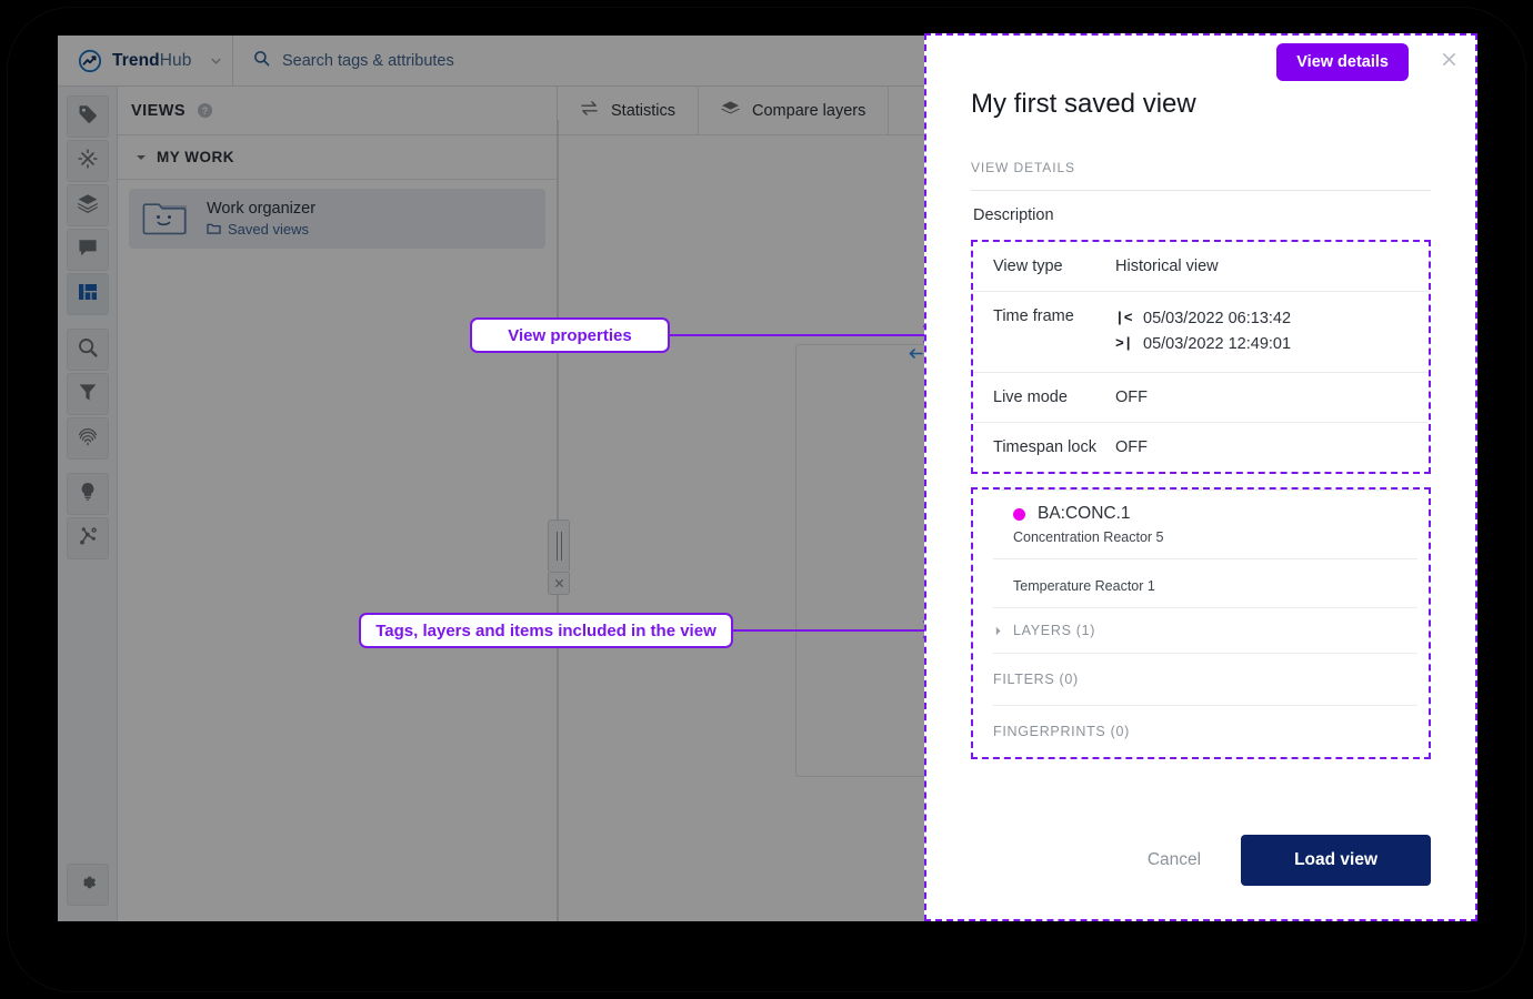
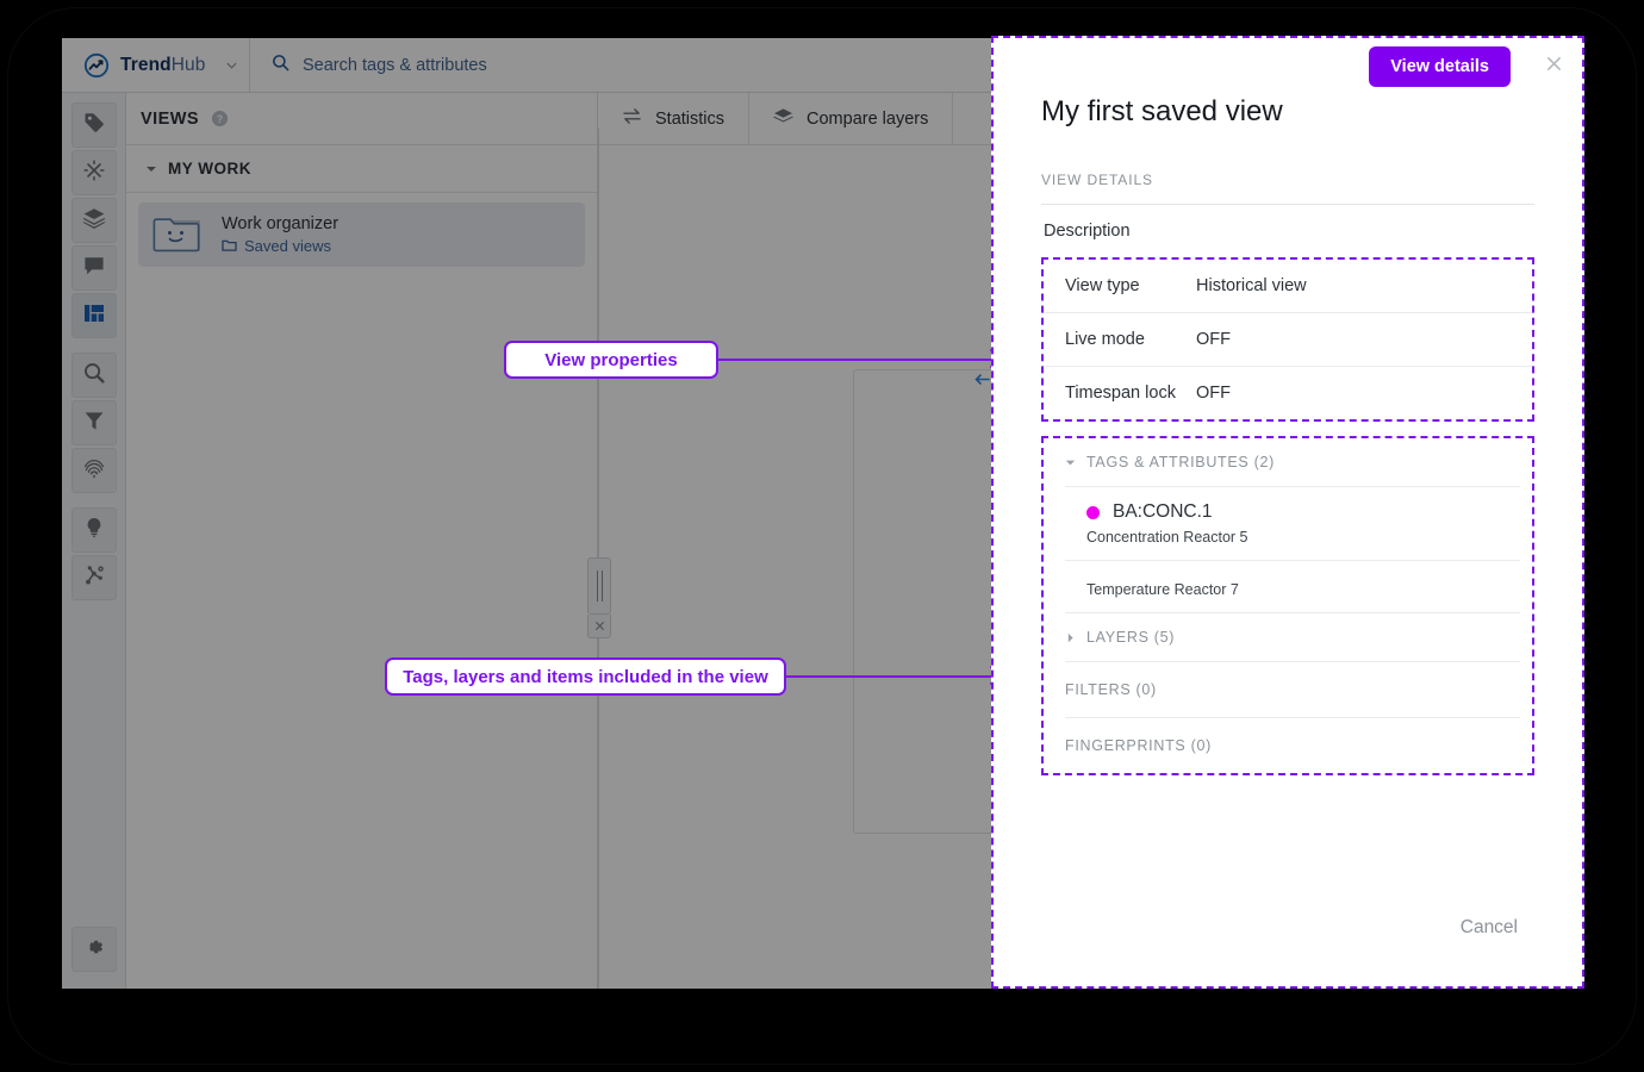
  TrendHub
  Search tags & attributes
  VIEWS
  ?
  MY WORK
  Work organizer
  Saved views
  Statistics
  Compare layers
  View properties
  Tags, layers and items included in the view
  View details
  My first saved view
  VIEW DETAILS
  Description
  View type
  Historical view
- Time frame
- |<
- 05/03/2022 06:13:42
- >|
- 05/03/2022 12:49:01
  Live mode
  OFF
  Timespan lock
  OFF
+ TAGS & ATTRIBUTES (2)
  BA:CONC.1
  Concentration Reactor 5
- Temperature Reactor 1
+ Temperature Reactor 7
- LAYERS (1)
+ LAYERS (5)
  FILTERS (0)
  FINGERPRINTS (0)
  Cancel
- Load view
